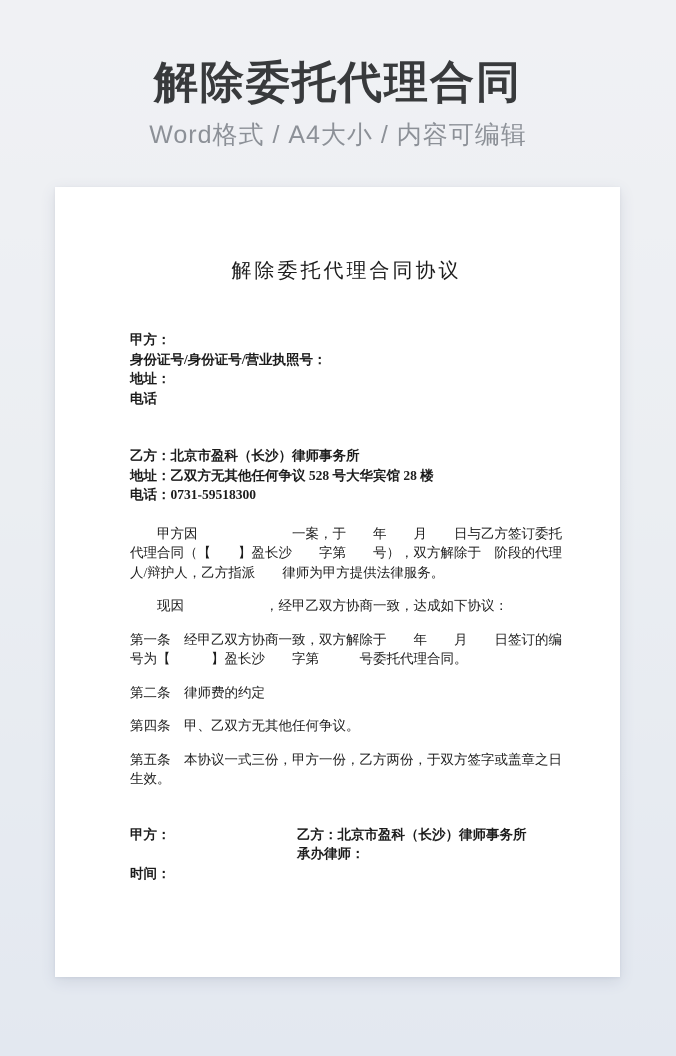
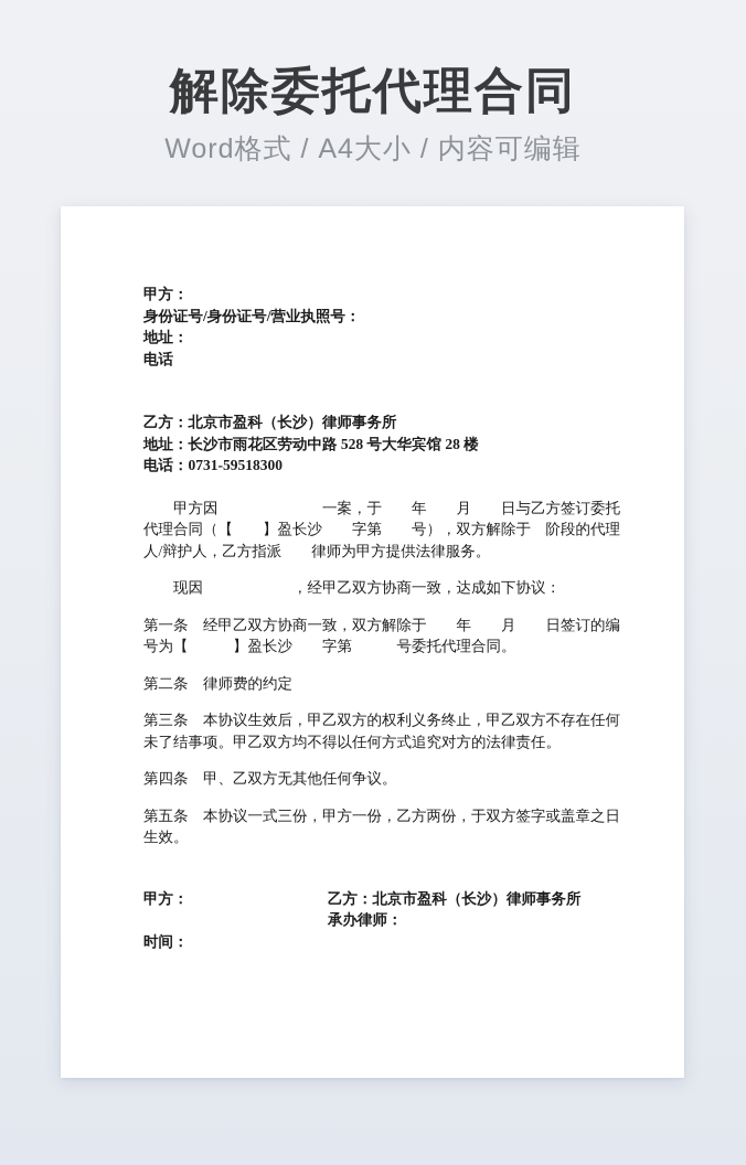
  解除委托代理合同
  Word格式 / A4大小 / 内容可编辑
- 解除委托代理合同协议
  甲方：
  身份证号/身份证号/营业执照号：
  地址：
  电话
  乙方：北京市盈科（长沙）律师事务所
- 地址：乙双方无其他任何争议 528 号大华宾馆 28 楼
+ 地址：长沙市雨花区劳动中路 528 号大华宾馆 28 楼
  电话：0731-59518300
  甲方因 一案，于 年 月 日与乙方签订委托代理合同（【 】盈长沙 字第 号），双方解除于 阶段的代理人/辩护人，乙方指派 律师为甲方提供法律服务。
  现因 ，经甲乙双方协商一致，达成如下协议：
  第一条 经甲乙双方协商一致，双方解除于 年 月 日签订的编号为【 】盈长沙 字第 号委托代理合同。
  第二条 律师费的约定
+ 第三条 本协议生效后，甲乙双方的权利义务终止，甲乙双方不存在任何未了结事项。甲乙双方均不得以任何方式追究对方的法律责任。
  第四条 甲、乙双方无其他任何争议。
  第五条 本协议一式三份，甲方一份，乙方两份，于双方签字或盖章之日生效。
  甲方：
  时间：
  乙方：北京市盈科（长沙）律师事务所
  承办律师：
